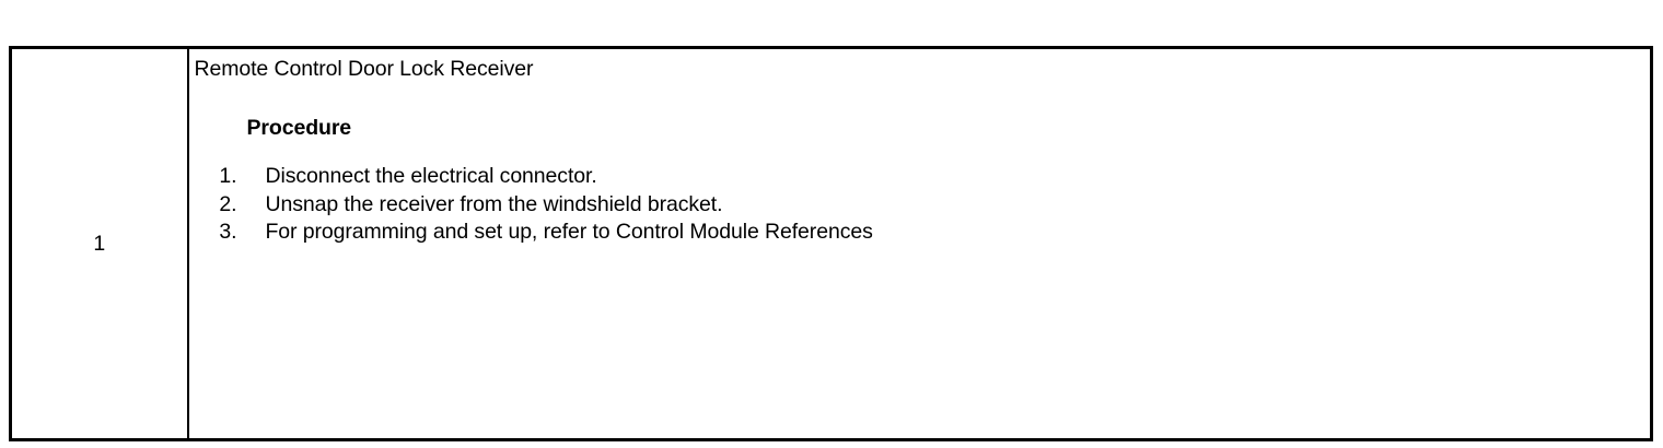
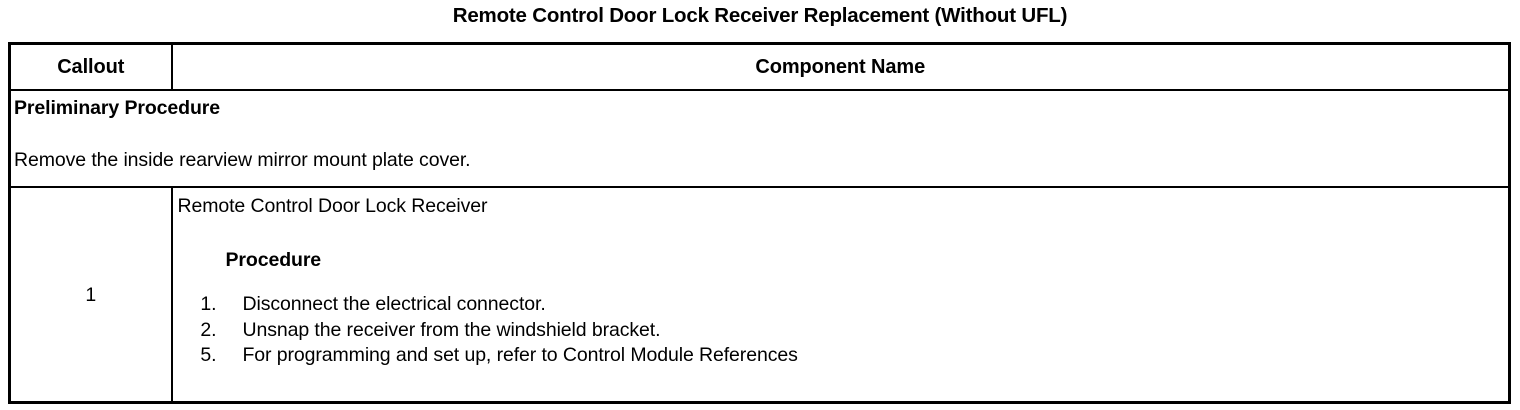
+ Remote Control Door Lock Receiver Replacement (Without UFL)
+ Callout	Component Name
+ Preliminary Procedure Remove the inside rearview mirror mount plate cover.
- 1	Remote Control Door Lock Receiver Procedure 1. Disconnect the electrical connector. 2. Unsnap the receiver from the windshield bracket. 3. For programming and set up, refer to Control Module References
+ 1	Remote Control Door Lock Receiver Procedure 1. Disconnect the electrical connector. 2. Unsnap the receiver from the windshield bracket. 5. For programming and set up, refer to Control Module References
